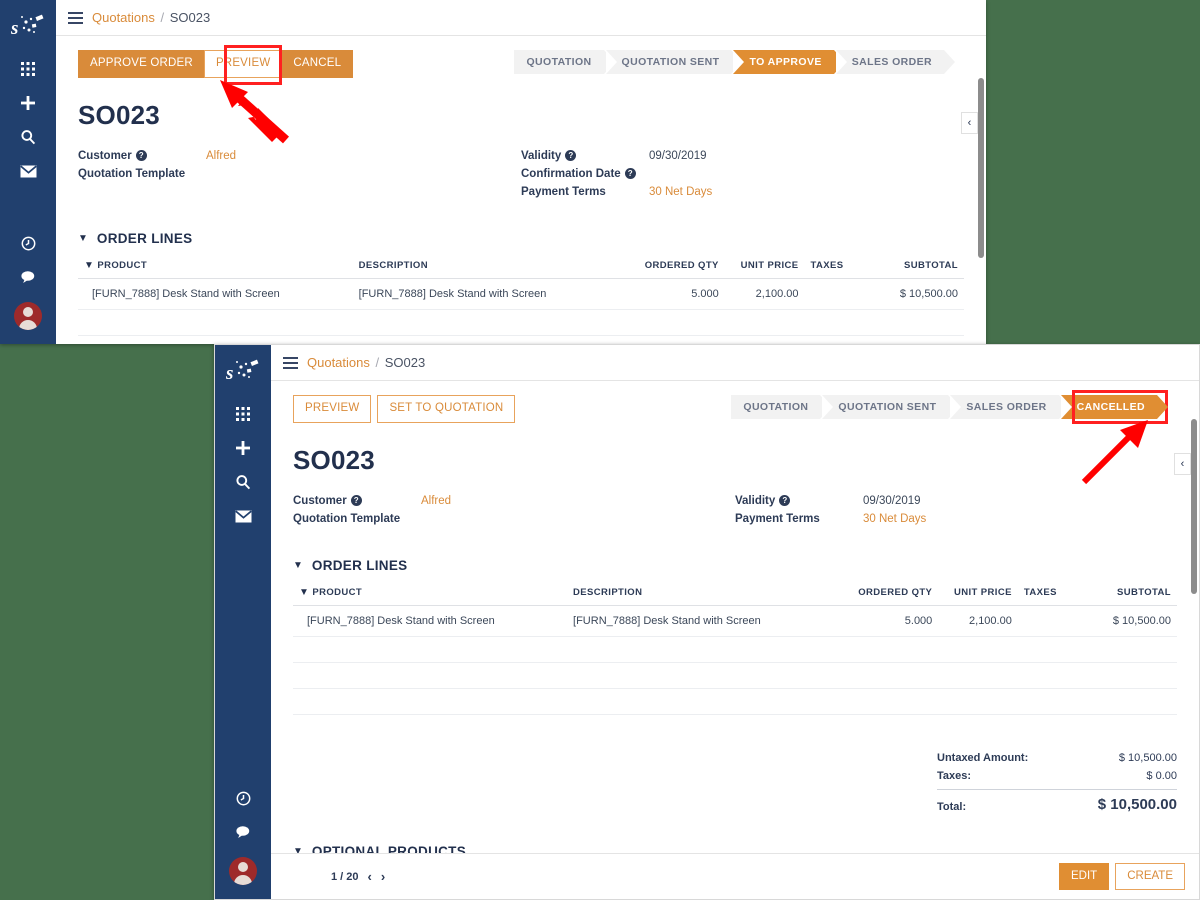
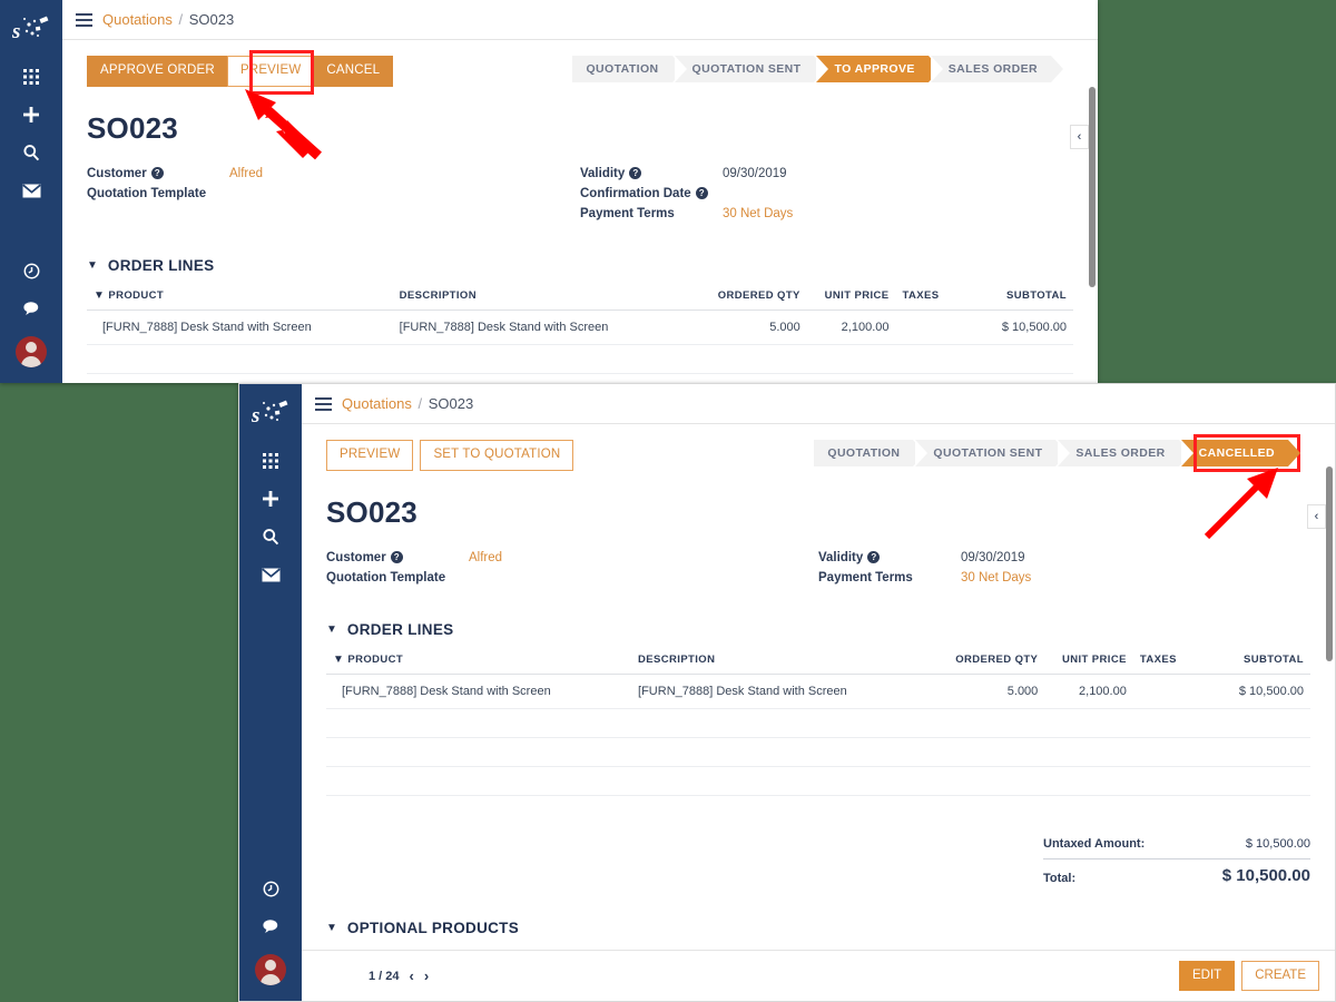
  s
  Quotations / SO023
  ‹
  APPROVE ORDER
  PREVIEW
  CANCEL
  QUOTATION
  QUOTATION SENT
  TO APPROVE
  SALES ORDER
  SO023
  Customer
  ?
  Alfred
  Quotation Template
  Validity
  ?
  09/30/2019
  Confirmation Date
  ?
  Payment Terms
  30 Net Days
  ▼
  ORDER LINES
  ▼ PRODUCT	DESCRIPTION	ORDERED QTY	UNIT PRICE	TAXES	SUBTOTAL
  [FURN_7888] Desk Stand with Screen	[FURN_7888] Desk Stand with Screen	5.000	2,100.00		$ 10,500.00
  s
  Quotations / SO023
  ‹
  PREVIEW
  SET TO QUOTATION
  QUOTATION
  QUOTATION SENT
  SALES ORDER
  CANCELLED
  SO023
  Customer
  ?
  Alfred
  Quotation Template
  Validity
  ?
  09/30/2019
  Payment Terms
  30 Net Days
  ▼
  ORDER LINES
  ▼ PRODUCT	DESCRIPTION	ORDERED QTY	UNIT PRICE	TAXES	SUBTOTAL
  [FURN_7888] Desk Stand with Screen	[FURN_7888] Desk Stand with Screen	5.000	2,100.00		$ 10,500.00
  Untaxed Amount:
  $ 10,500.00
- Taxes:
- $ 0.00
  Total:
  $ 10,500.00
  ▼
  OPTIONAL PRODUCTS
- 1 / 20
+ 1 / 24
  ‹
  ›
  EDIT
  CREATE
